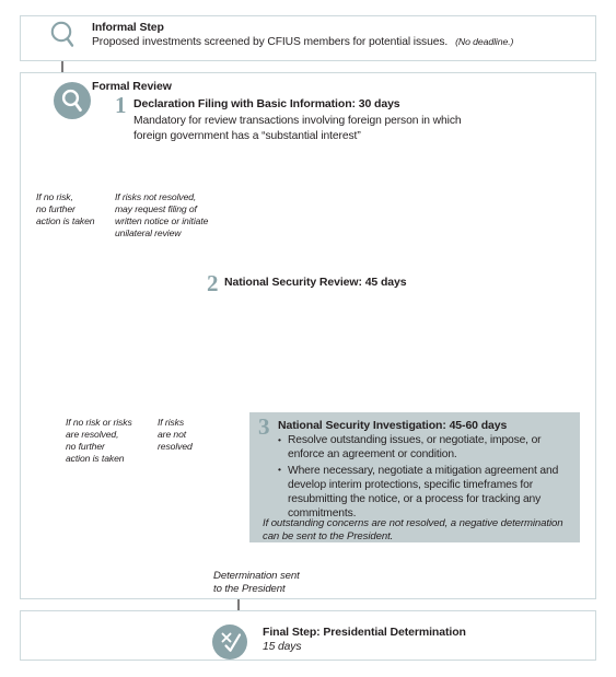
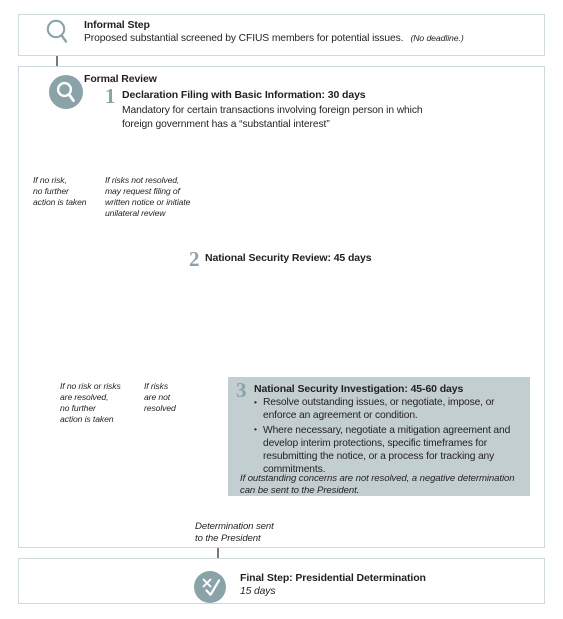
  Informal Step
- Proposed investments screened by CFIUS members for potential issues. (No deadline.)
+ Proposed substantial screened by CFIUS members for potential issues. (No deadline.)
  Formal Review
  1
  Declaration Filing with Basic Information: 30 days
- Mandatory for review transactions involving foreign person in which foreign government has a “substantial interest”
+ Mandatory for certain transactions involving foreign person in which foreign government has a “substantial interest”
  If no risk,
  no further
  action is taken
  If risks not resolved,
  may request filing of
  written notice or initiate
  unilateral review
  2
  National Security Review: 45 days
  If no risk or risks
  are resolved,
  no further
  action is taken
  If risks
  are not
  resolved
  3
  National Security Investigation: 45-60 days
  Resolve outstanding issues, or negotiate, impose, or enforce an agreement or condition.
  Where necessary, negotiate a mitigation agreement and develop interim protections, specific timeframes for resubmitting the notice, or a process for tracking any commitments.
  If outstanding concerns are not resolved, a negative determination can be sent to the President.
  Determination sent
  to the President
  Final Step: Presidential Determination
  15 days
